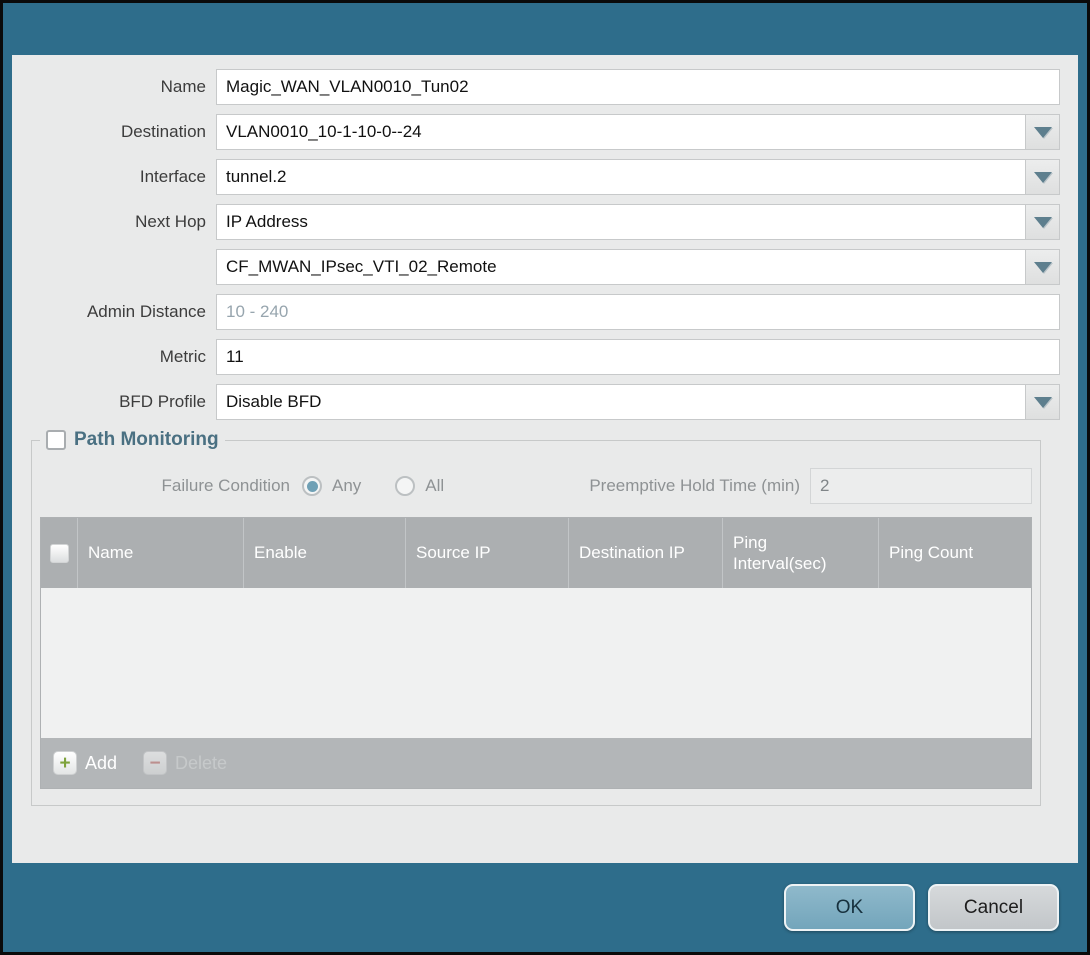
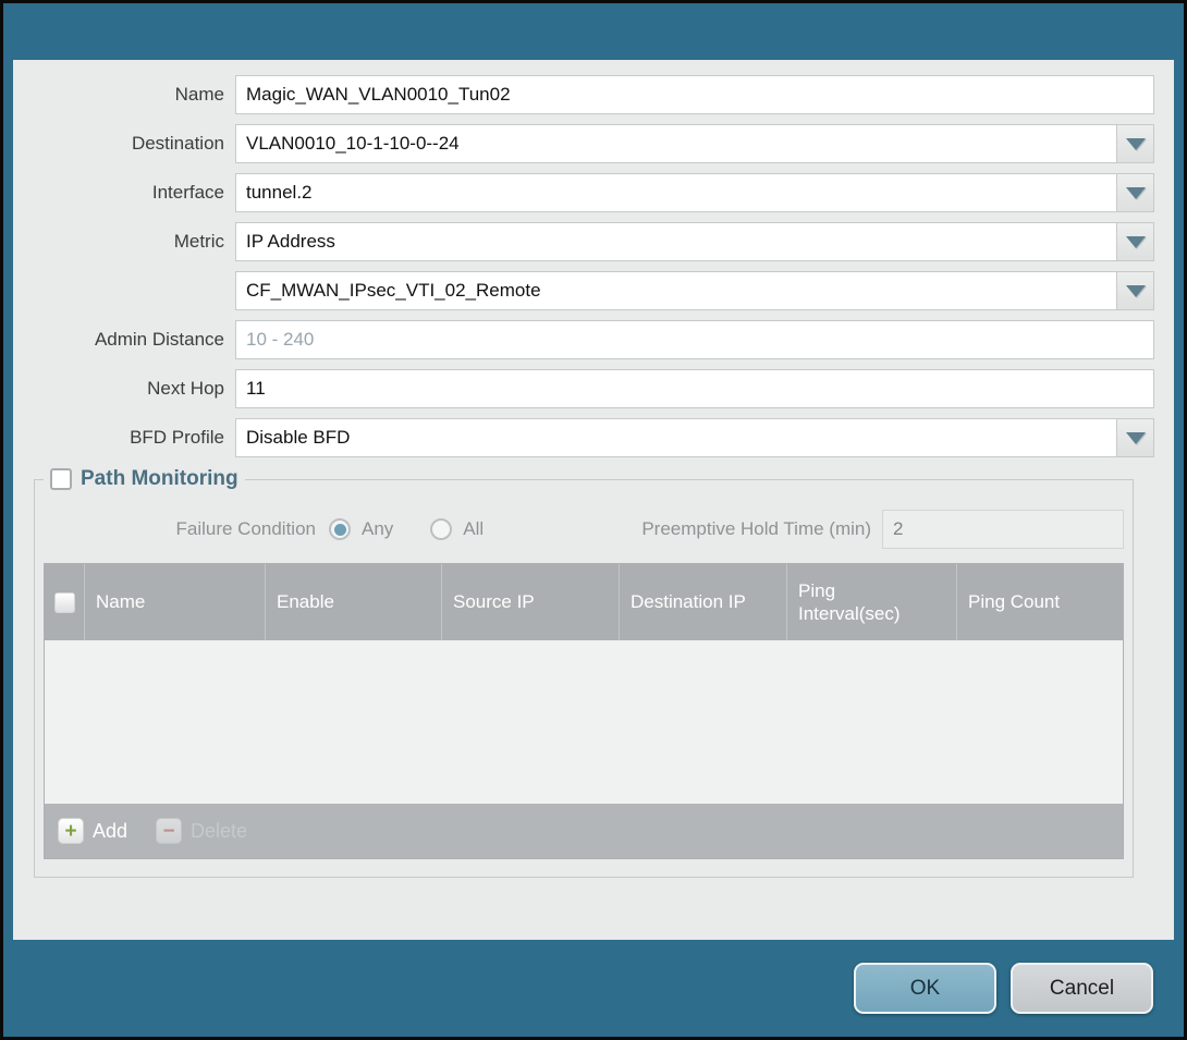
  Name
  Magic_WAN_VLAN0010_Tun02
  Destination
  VLAN0010_10-1-10-0--24
  Interface
  tunnel.2
- Next Hop
+ Metric
  IP Address
  CF_MWAN_IPsec_VTI_02_Remote
  Admin Distance
  10 - 240
- Metric
+ Next Hop
  11
  BFD Profile
  Disable BFD
  Path Monitoring
  Failure Condition
  Any
  All
  Preemptive Hold Time (min)
  2
  Name
  Enable
  Source IP
  Destination IP
  Ping Interval(sec)
  Ping Count
  +
  Add
  −
  OK
  Cancel
